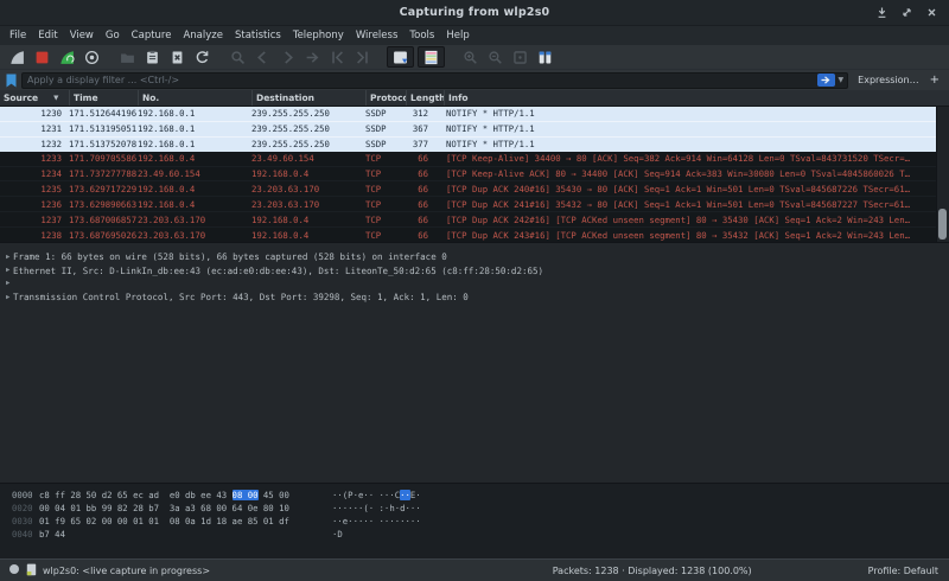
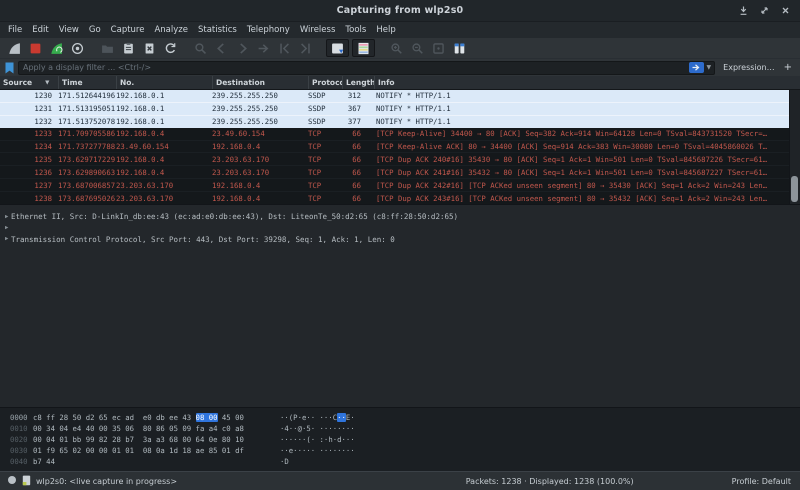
  Capturing from wlp2s0
  File
  Edit
  View
  Go
  Capture
  Analyze
  Statistics
  Telephony
  Wireless
  Tools
  Help
  Apply a display filter ... <Ctrl-/>
  Expression…
  +
  Source
  Time
  No.
  Destination
  Protoc
  Length
  Info
  1230
  171.512644196
  192.168.0.1
  239.255.255.250
  SSDP
  312
  NOTIFY * HTTP/1.1
  1231
  171.513195051
  192.168.0.1
  239.255.255.250
  SSDP
  367
  NOTIFY * HTTP/1.1
  1232
  171.513752078
  192.168.0.1
  239.255.255.250
  SSDP
  377
  NOTIFY * HTTP/1.1
  1233
  171.709705586
  192.168.0.4
  23.49.60.154
  TCP
  66
  [TCP Keep-Alive] 34400 → 80 [ACK] Seq=382 Ack=914 Win=64128 Len=0 TSval=843731520 TSecr=…
  1234
  171.737277788
  23.49.60.154
  192.168.0.4
  TCP
  66
  [TCP Keep-Alive ACK] 80 → 34400 [ACK] Seq=914 Ack=383 Win=30080 Len=0 TSval=4045860026 T…
  1235
  173.629717229
  192.168.0.4
  23.203.63.170
  TCP
  66
  [TCP Dup ACK 240#16] 35430 → 80 [ACK] Seq=1 Ack=1 Win=501 Len=0 TSval=845687226 TSecr=61…
  1236
  173.629890663
  192.168.0.4
  23.203.63.170
  TCP
  66
  [TCP Dup ACK 241#16] 35432 → 80 [ACK] Seq=1 Ack=1 Win=501 Len=0 TSval=845687227 TSecr=61…
  1237
  173.687006857
  23.203.63.170
  192.168.0.4
  TCP
  66
  [TCP Dup ACK 242#16] [TCP ACKed unseen segment] 80 → 35430 [ACK] Seq=1 Ack=2 Win=243 Len…
  1238
  173.687695026
  23.203.63.170
  192.168.0.4
  TCP
  66
  [TCP Dup ACK 243#16] [TCP ACKed unseen segment] 80 → 35432 [ACK] Seq=1 Ack=2 Win=243 Len…
- Frame 1: 66 bytes on wire (528 bits), 66 bytes captured (528 bits) on interface 0
  Ethernet II, Src: D-LinkIn_db:ee:43 (ec:ad:e0:db:ee:43), Dst: LiteonTe_50:d2:65 (c8:ff:28:50:d2:65)
  Transmission Control Protocol, Src Port: 443, Dst Port: 39298, Seq: 1, Ack: 1, Len: 0
  0000
  c8 ff 28 50 d2 65 ec ad e0 db ee 43 08 00 45 00
  ··(P·e·· ···C··E·
+ 0010
+ 00 34 04 e4 40 00 35 06 80 86 05 09 fa a4 c0 a8
+ ·4··@·5· ········
  0020
  00 04 01 bb 99 82 28 b7 3a a3 68 00 64 0e 80 10
  ······(· :·h·d···
  0030
  01 f9 65 02 00 00 01 01 08 0a 1d 18 ae 85 01 df
  ··e····· ········
  0040
  b7 44
  ·D
  wlp2s0: <live capture in progress>
  Packets: 1238 · Displayed: 1238 (100.0%)
  Profile: Default
